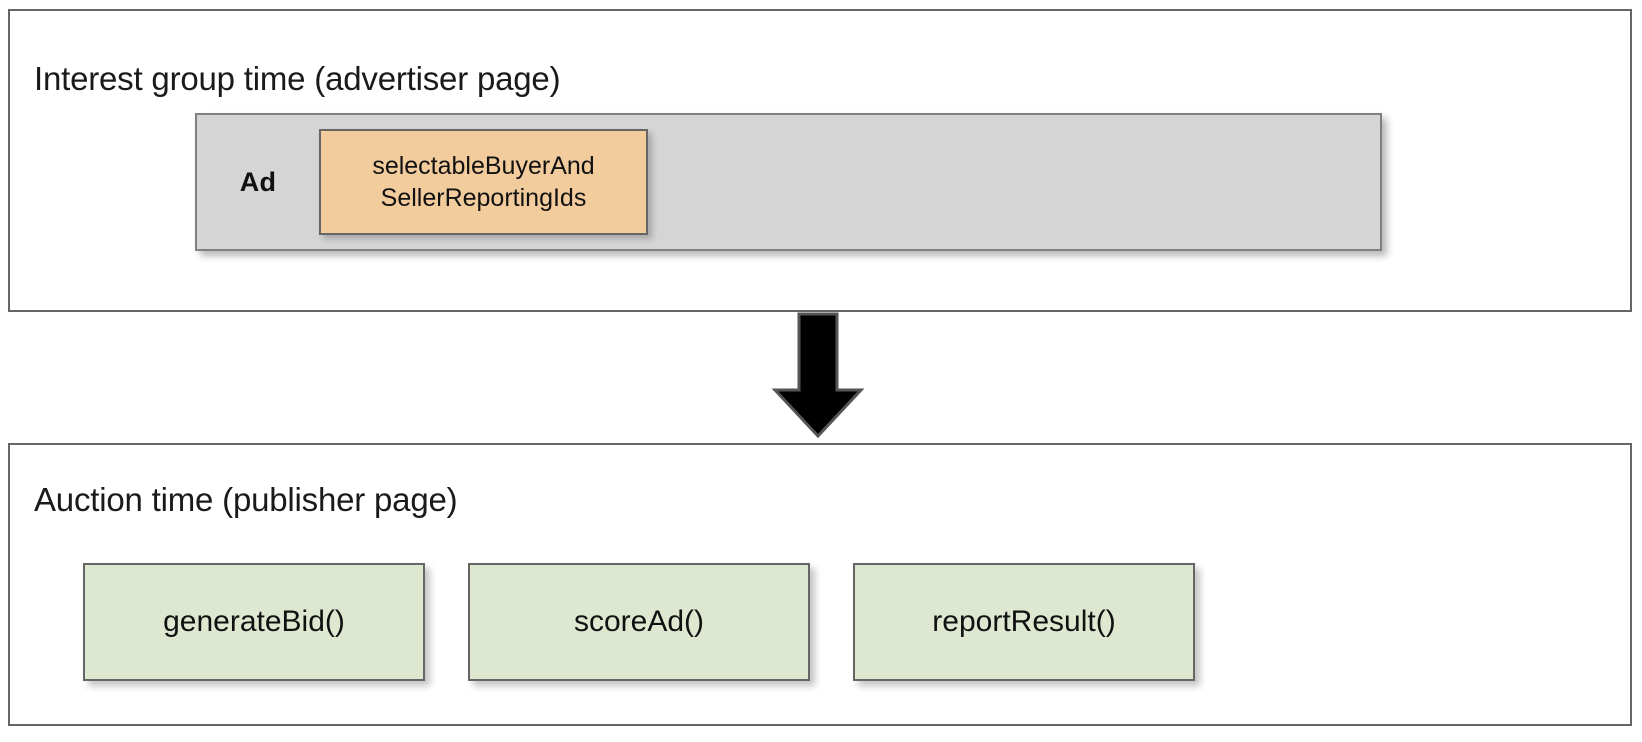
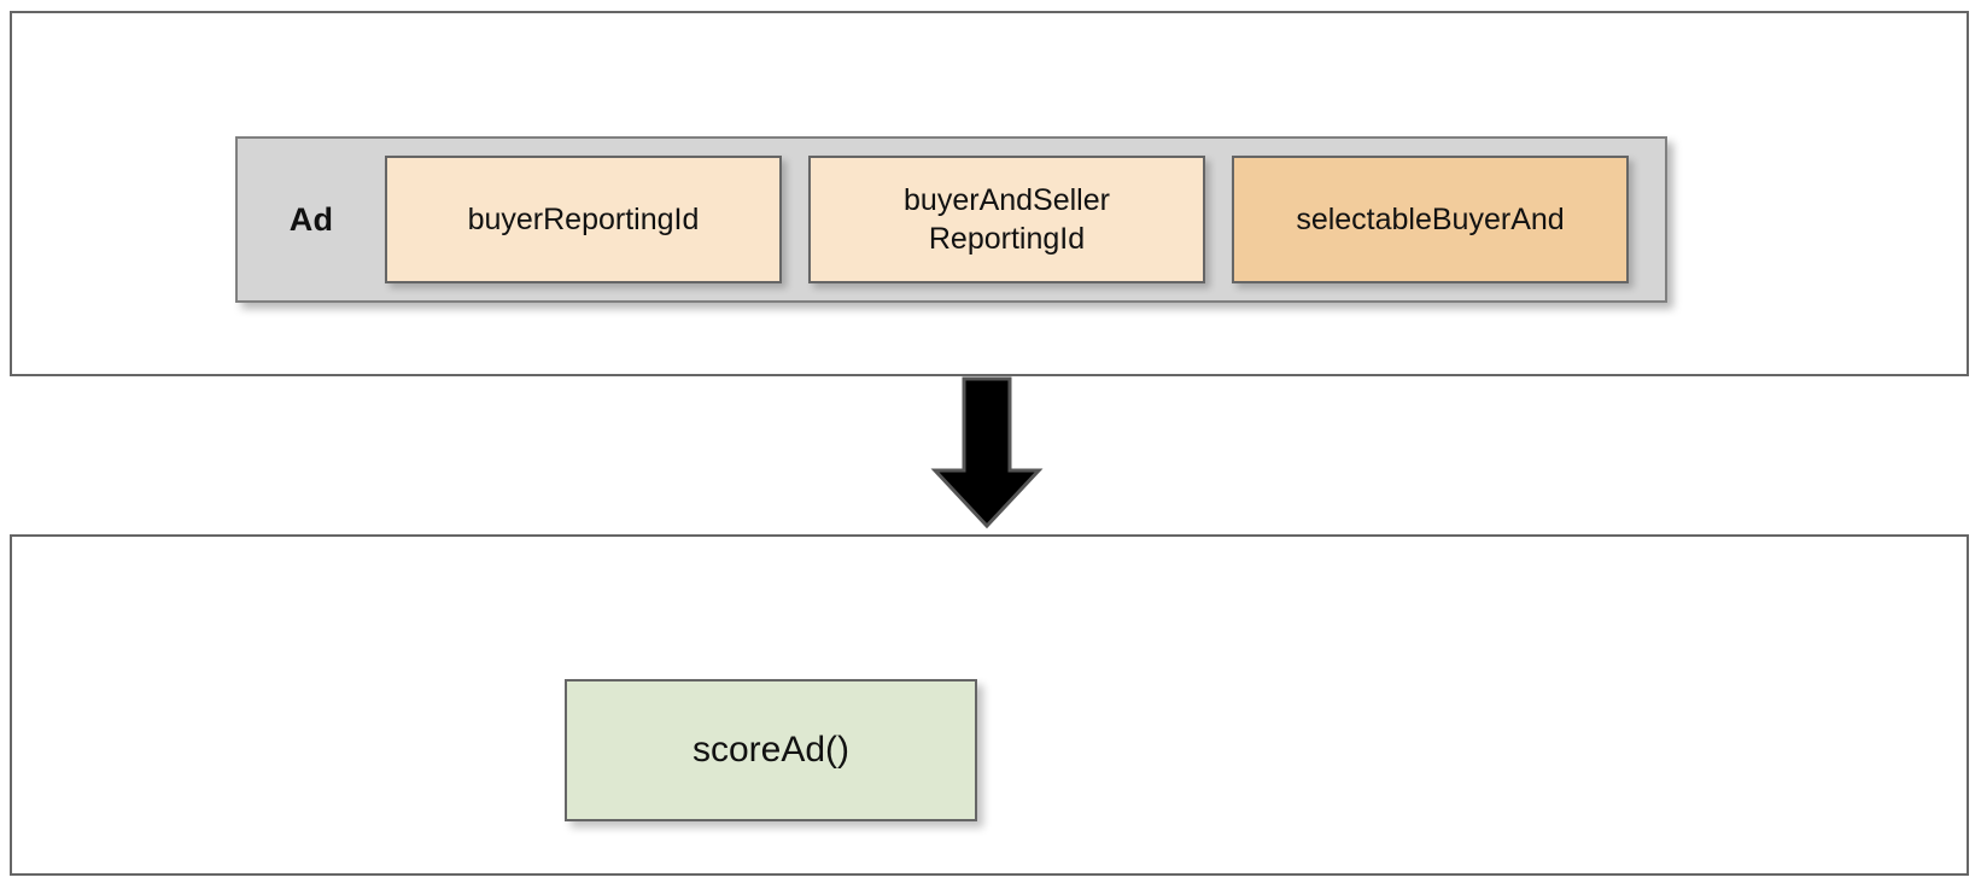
- Interest group time (advertiser page)
  Ad
+ buyerReportingId
+ buyerAndSeller
+ ReportingId
  selectableBuyerAnd
- SellerReportingIds
- Auction time (publisher page)
- generateBid()
  scoreAd()
- reportResult()
